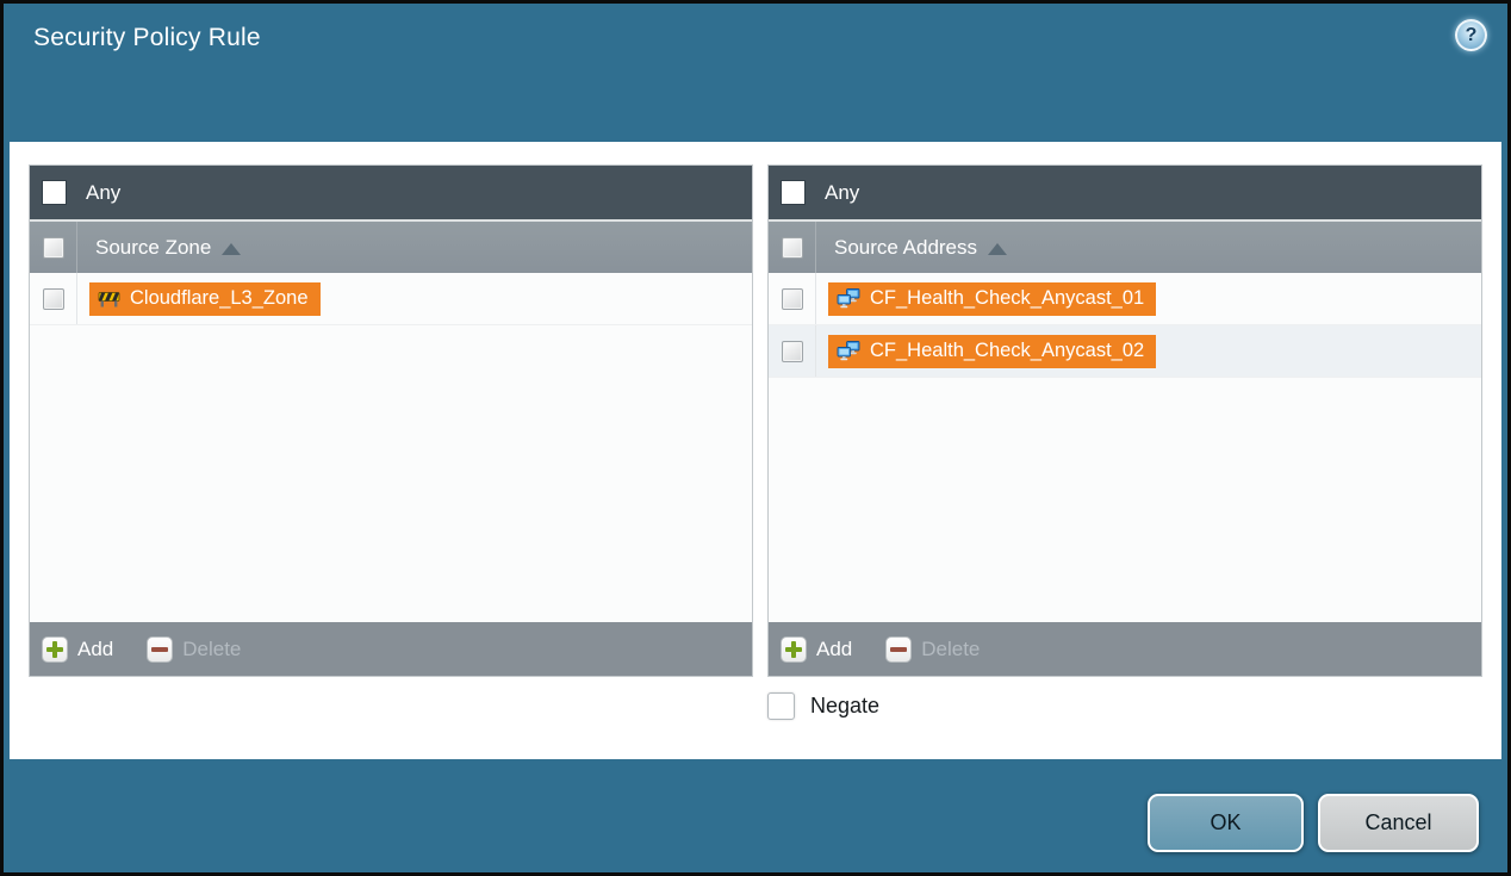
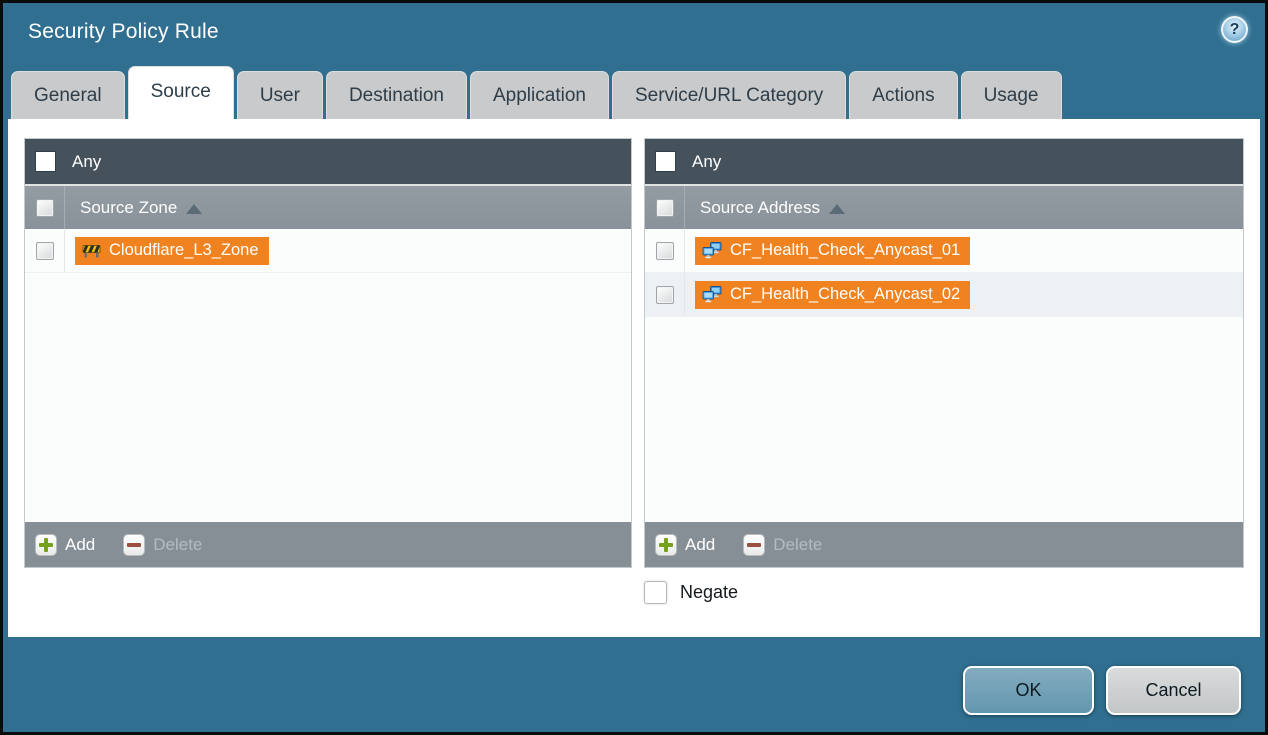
  Security Policy Rule
  ?
+ General
+ Source
+ User
+ Destination
+ Application
+ Service/URL Category
+ Actions
+ Usage
  Any
  Source Zone
  Cloudflare_L3_Zone
  Add
  Delete
  Any
  Source Address
  CF_Health_Check_Anycast_01
  CF_Health_Check_Anycast_02
  Add
  Delete
  Negate
  OK
  Cancel
